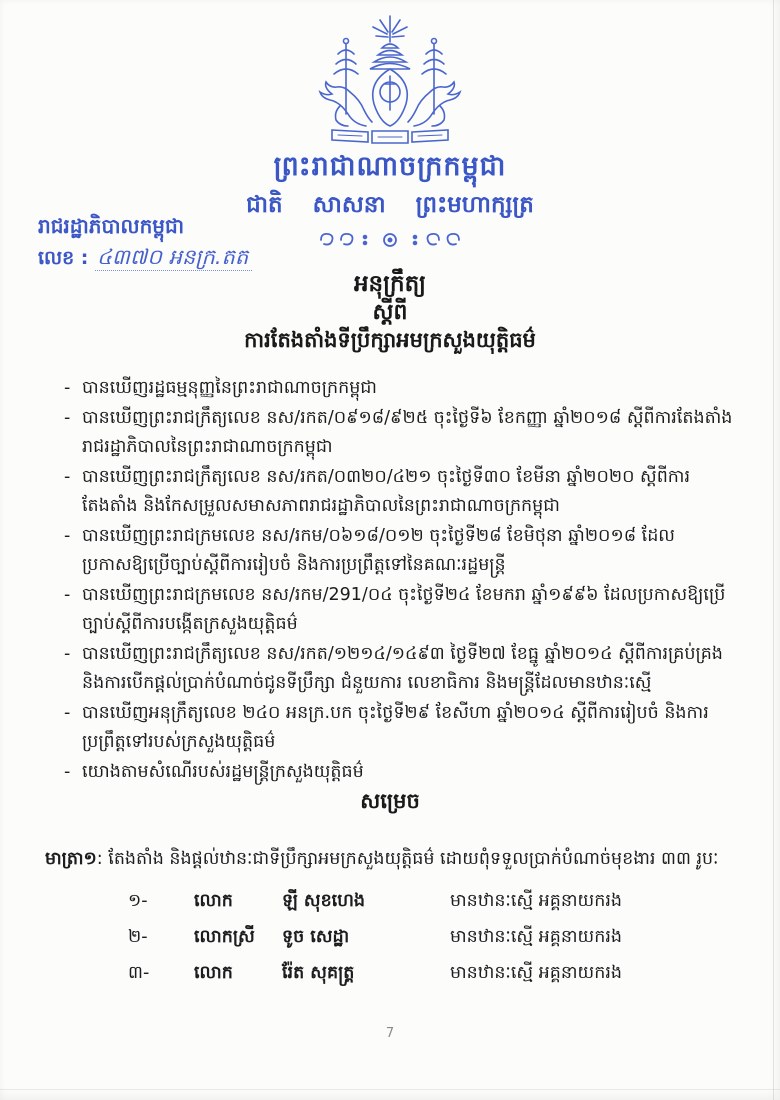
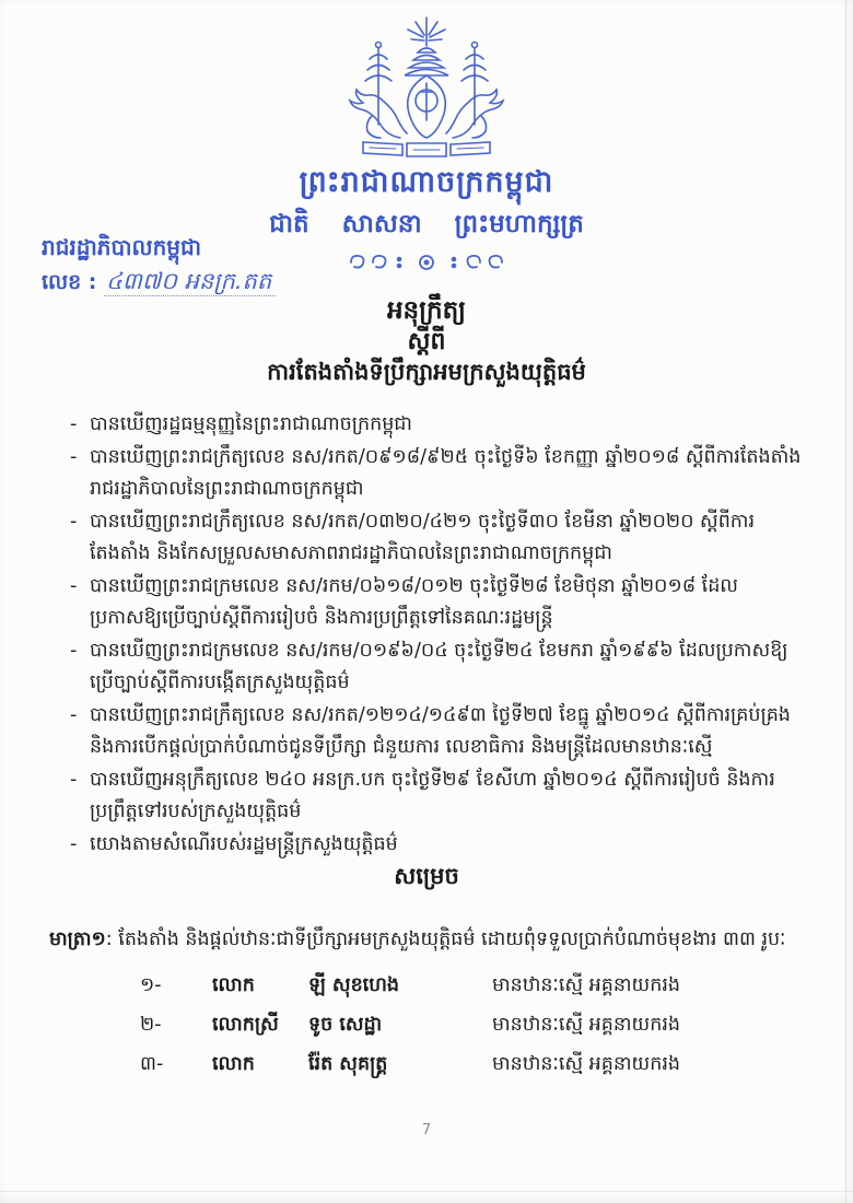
  ព្រះរាជាណាចក្រកម្ពុជា
  ជាតិ សាសនា ព្រះមហាក្សត្រ
  រាជរដ្ឋាភិបាលកម្ពុជា
  លេខ : ៤៣៧០ អនក្រ.តត
  អនុក្រឹត្យ
  ស្តីពី
  ការតែងតាំងទីប្រឹក្សាអមក្រសួងយុត្តិធម៌
  -
  បានឃើញរដ្ឋធម្មនុញ្ញនៃព្រះរាជាណាចក្រកម្ពុជា
  -
  បានឃើញព្រះរាជក្រឹត្យលេខ នស/រកត/០៩១៨/៩២៥ ចុះថ្ងៃទី៦ ខែកញ្ញា ឆ្នាំ២០១៨ ស្តីពីការតែងតាំងរាជរដ្ឋាភិបាលនៃព្រះរាជាណាចក្រកម្ពុជា
  -
  បានឃើញព្រះរាជក្រឹត្យលេខ នស/រកត/០៣២០/៤២១ ចុះថ្ងៃទី៣០ ខែមីនា ឆ្នាំ២០២០ ស្តីពីការតែងតាំង និងកែសម្រួលសមាសភាពរាជរដ្ឋាភិបាលនៃព្រះរាជាណាចក្រកម្ពុជា
  -
  បានឃើញព្រះរាជក្រមលេខ នស/រកម/០៦១៨/០១២ ចុះថ្ងៃទី២៨ ខែមិថុនា ឆ្នាំ២០១៨ ដែលប្រកាសឱ្យប្រើច្បាប់ស្តីពីការរៀបចំ និងការប្រព្រឹត្តទៅនៃគណៈរដ្ឋមន្ត្រី
  -
- បានឃើញព្រះរាជក្រមលេខ នស/រកម/291/០៤ ចុះថ្ងៃទី២៤ ខែមករា ឆ្នាំ១៩៩៦ ដែលប្រកាសឱ្យប្រើច្បាប់ស្តីពីការបង្កើតក្រសួងយុត្តិធម៌
+ បានឃើញព្រះរាជក្រមលេខ នស/រកម/០១៩៦/០៤ ចុះថ្ងៃទី២៤ ខែមករា ឆ្នាំ១៩៩៦ ដែលប្រកាសឱ្យប្រើច្បាប់ស្តីពីការបង្កើតក្រសួងយុត្តិធម៌
  -
  បានឃើញព្រះរាជក្រឹត្យលេខ នស/រកត/១២១៤/១៤៩៣ ថ្ងៃទី២៧ ខែធ្នូ ឆ្នាំ២០១៤ ស្តីពីការគ្រប់គ្រងនិងការបើកផ្តល់ប្រាក់បំណាច់ជូនទីប្រឹក្សា ជំនួយការ លេខាធិការ និងមន្ត្រីដែលមានឋានៈស្មើ
  -
  បានឃើញអនុក្រឹត្យលេខ ២៤០ អនក្រ.បក ចុះថ្ងៃទី២៩ ខែសីហា ឆ្នាំ២០១៤ ស្តីពីការរៀបចំ និងការប្រព្រឹត្តទៅរបស់ក្រសួងយុត្តិធម៌
  -
  យោងតាមសំណើរបស់រដ្ឋមន្ត្រីក្រសួងយុត្តិធម៌
  សម្រេច
  មាត្រា១: តែងតាំង និងផ្តល់ឋានៈជាទីប្រឹក្សាអមក្រសួងយុត្តិធម៌ ដោយពុំទទួលប្រាក់បំណាច់មុខងារ ៣៣ រូបៈ
  ១-
  លោក
  ឡី សុខហេង
  មានឋានៈស្មើ អគ្គនាយករង
  ២-
  លោកស្រី
  ទូច សេដ្ឋា
  មានឋានៈស្មើ អគ្គនាយករង
  ៣-
  លោក
  រ៉ែត សុគត្រ្គ
  មានឋានៈស្មើ អគ្គនាយករង
  7
